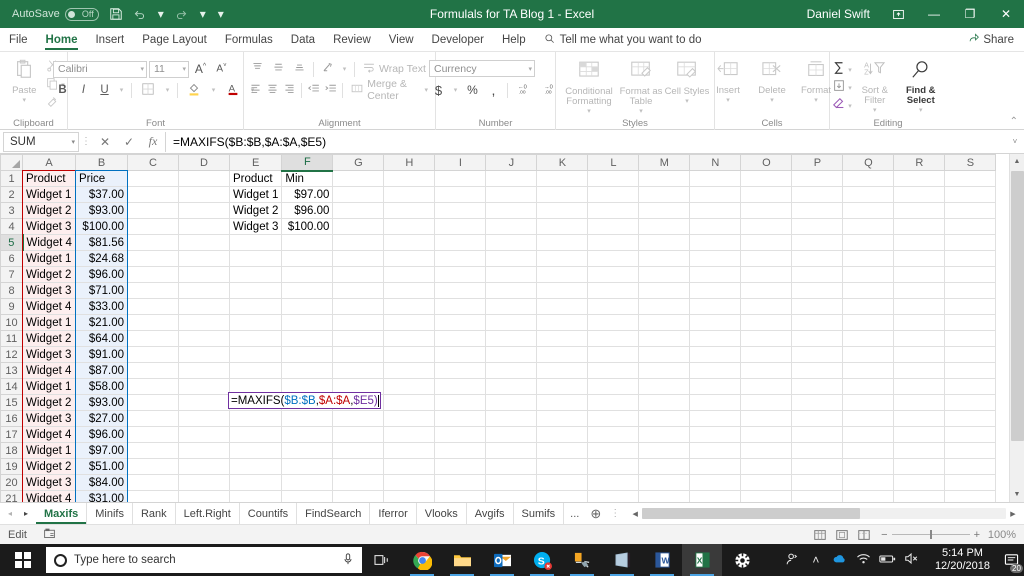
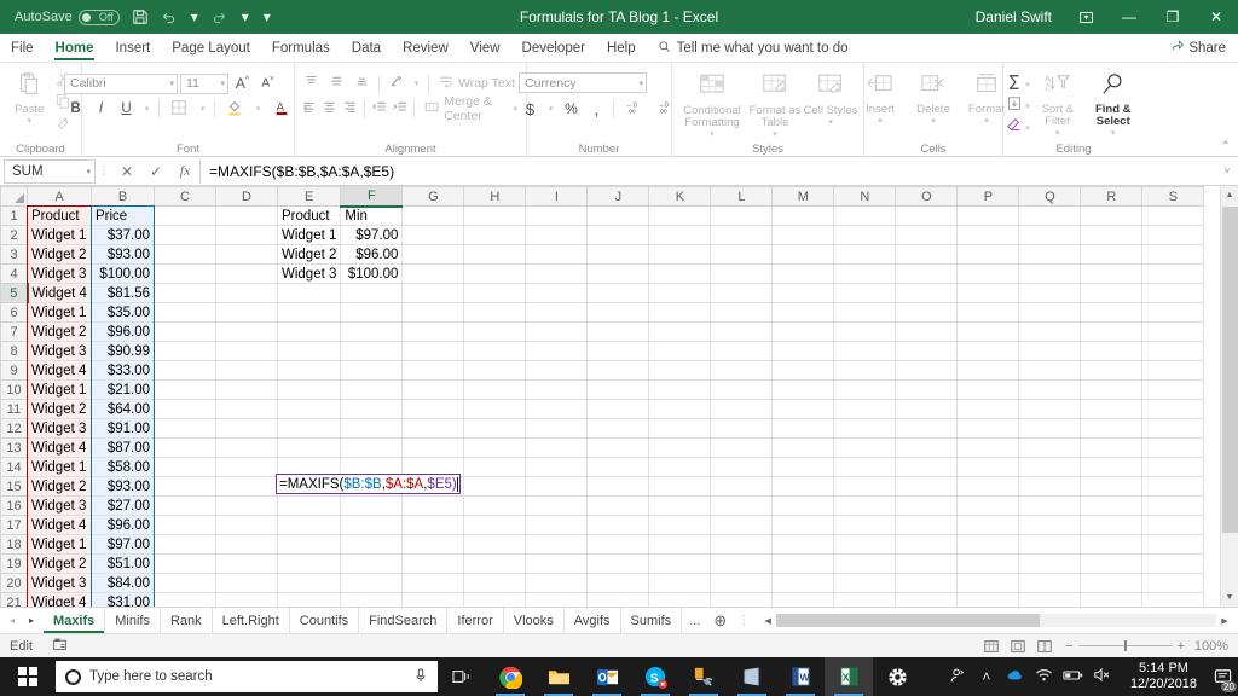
  AutoSave
  Off
  ▾
  ▾
  ▾
  Formulals for TA Blog 1 - Excel
  Daniel Swift
  —
  ❐
  ✕
  File
  Home
  Insert
  Page Layout
  Formulas
  Data
  Review
  View
  Developer
  Help
  Tell me what you want to do
  Share
  Paste
  Clipboard
  Calibri
  11
  B
  I
  U
  A
  Font
  Wrap Text
  Merge & Center
  Alignment
  Currency
  $
  %
  ,
  Number
  Conditional Formatting
  Format as Table
  Cell Styles
  Styles
  Insert
  Delete
  Format
  Cells
  A
  Z
  Sort & Filter
  Find & Select
  Editing
  ⌃
  SUM
  ⋮
  ✕
  ✓
  fx
  =MAXIFS($B:$B,$A:$A,$E5)
  ˅
  	A	B	C	D	E	F	G	H	I	J	K	L	M	N	O	P	Q	R	S
  1	Product	Price			Product	Min
  2	Widget 1	$37.00			Widget 1	$97.00
  3	Widget 2	$93.00			Widget 2	$96.00
  4	Widget 3	$100.00			Widget 3	$100.00
  5	Widget 4	$81.56
- 6	Widget 1	$24.68
+ 6	Widget 1	$35.00
  7	Widget 2	$96.00
- 8	Widget 3	$71.00
+ 8	Widget 3	$90.99
  9	Widget 4	$33.00
  10	Widget 1	$21.00
  11	Widget 2	$64.00
  12	Widget 3	$91.00
  13	Widget 4	$87.00
  14	Widget 1	$58.00
  15	Widget 2	$93.00
  16	Widget 3	$27.00
  17	Widget 4	$96.00
  18	Widget 1	$97.00
  19	Widget 2	$51.00
  20	Widget 3	$84.00
  21	Widget 4	$31.00
  =MAXIFS(
  $B:$B
  ,
  $A:$A
  ,
  $E5
  )
  ◂
  ▸
  Maxifs
  Minifs
  Rank
  Left.Right
  Countifs
  FindSearch
  Iferror
  Vlooks
  Avgifs
  Sumifs
  ...
  ⊕
  ⋮
  Edit
  −
  +
  100%
  Type here to search
  S
  W
  X
  ˄
  5:14 PM
  12/20/2018
  20
